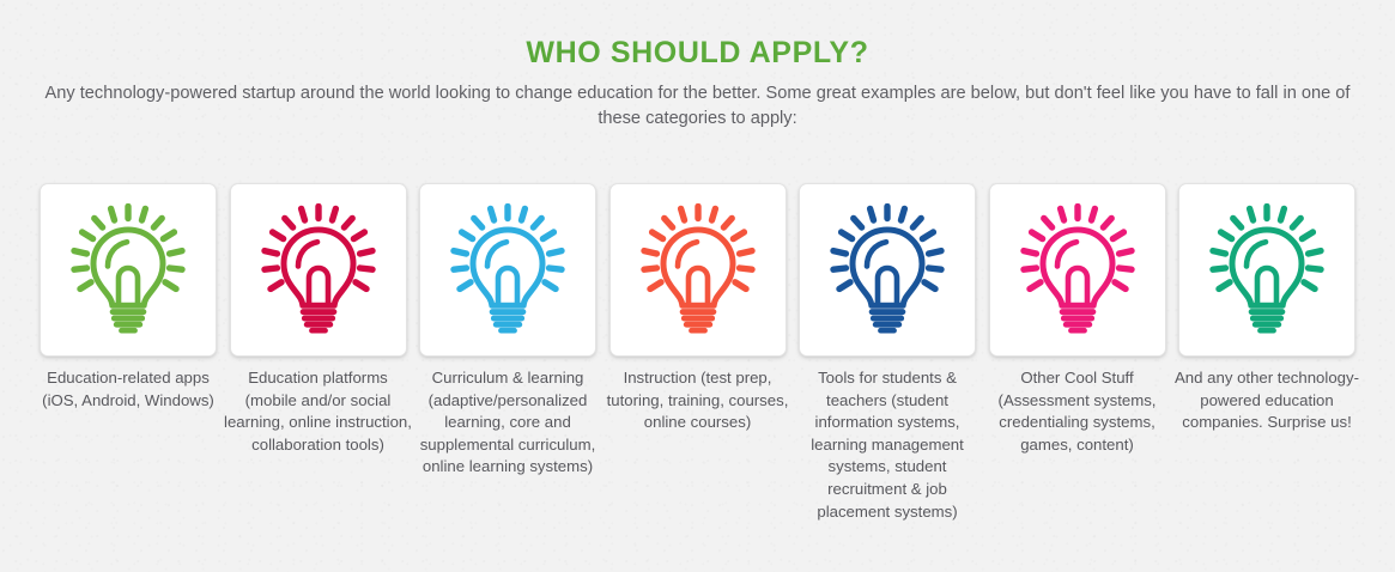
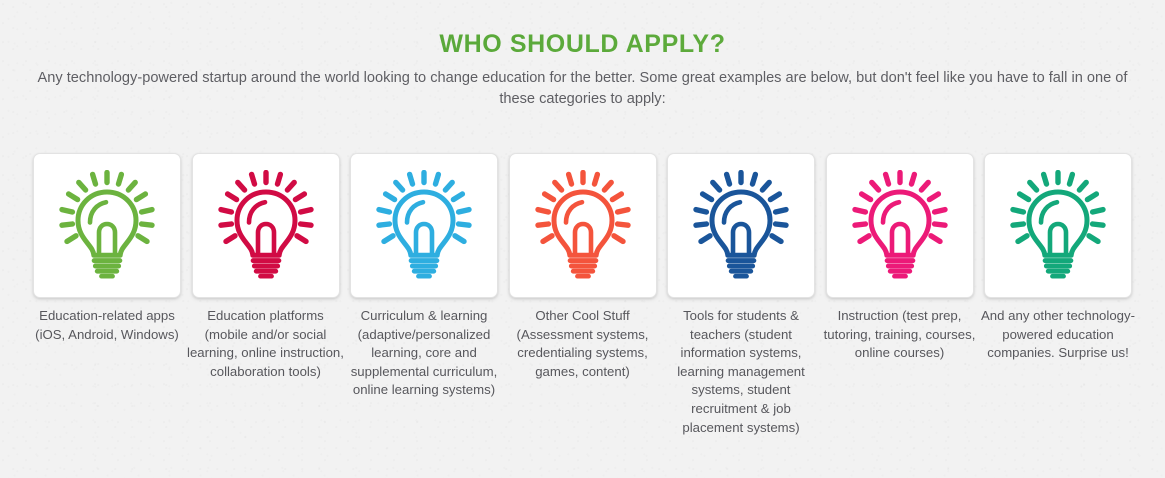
  WHO SHOULD APPLY?
  Any technology-powered startup around the world looking to change education for the better. Some great examples are below, but don't feel like you have to fall in one of these categories to apply:
  Education-related apps (iOS, Android, Windows)
  Education platforms (mobile and/or social learning, online instruction, collaboration tools)
  Curriculum & learning (adaptive/personalized learning, core and supplemental curriculum, online learning systems)
- Instruction (test prep, tutoring, training, courses, online courses)
+ Other Cool Stuff (Assessment systems, credentialing systems, games, content)
  Tools for students & teachers (student information systems, learning management systems, student recruitment & job placement systems)
- Other Cool Stuff (Assessment systems, credentialing systems, games, content)
+ Instruction (test prep, tutoring, training, courses, online courses)
  And any other technology-powered education companies. Surprise us!
